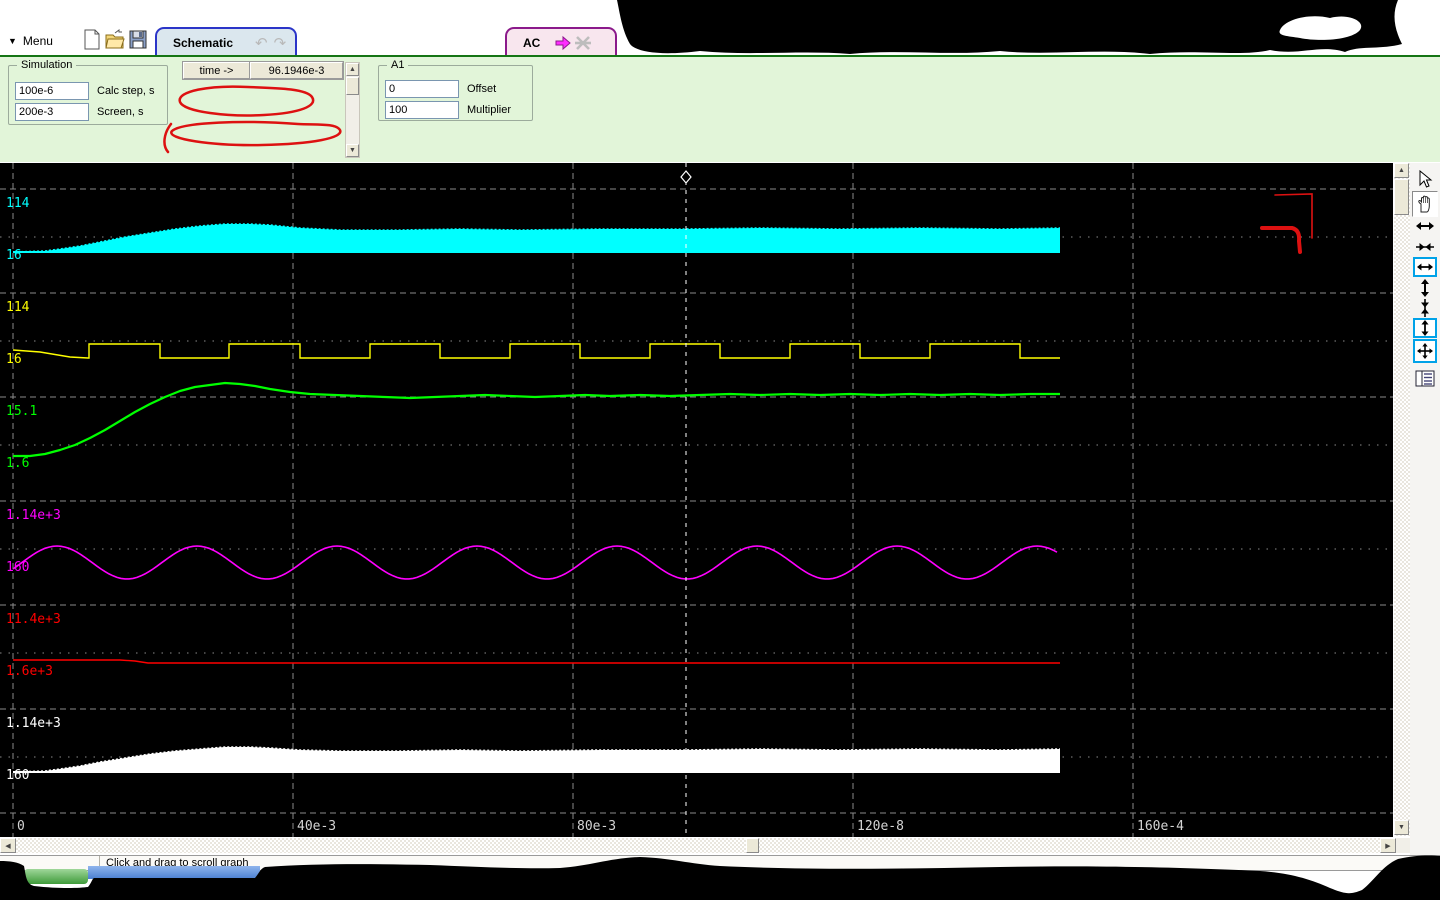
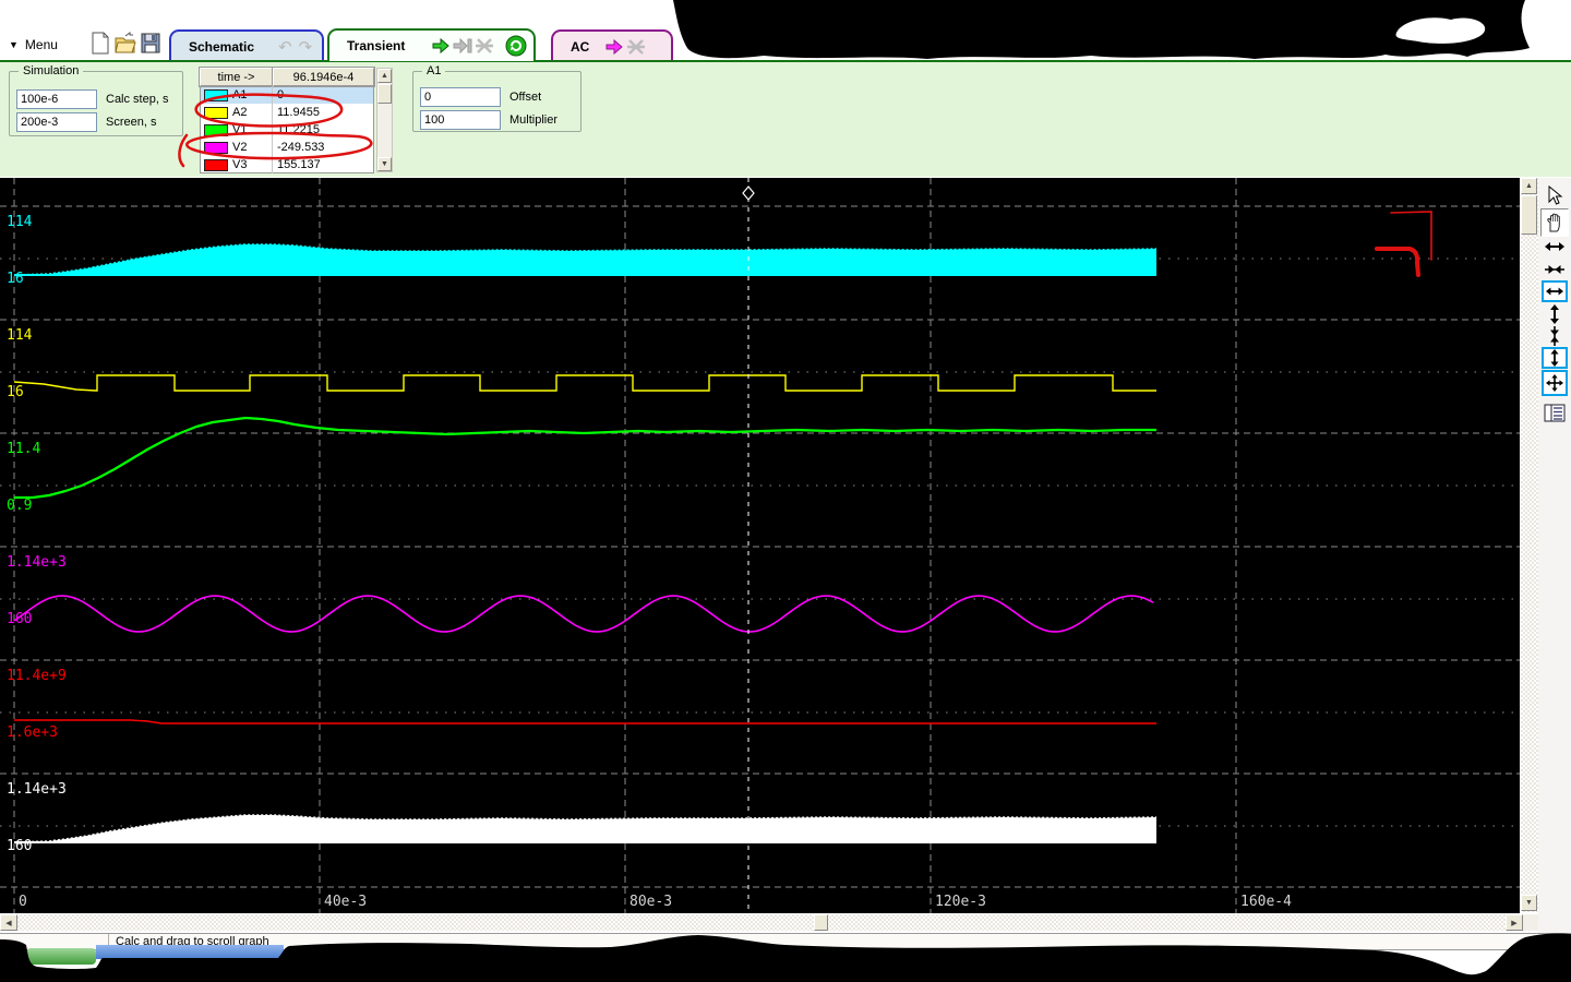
  ▼
  Menu
  Schematic
  ↶
  ↷
+ Transient
  AC
  Simulation
  100e-6
  Calc step, s
  200e-3
  Screen, s
  time ->
- 96.1946e-3
+ 96.1946e-4
+ A2
+ 11.9455
+ V1
+ 11.2215
+ V2
+ -249.533
+ V3
+ 155.137
  A1
  0
  Offset
  100
  Multiplier
  114
  16
  114
  16
- 15.1
+ 11.4
- 1.6
+ 0.9
  1.14e+3
  160
- 11.4e+3
+ 11.4e+9
  1.6e+3
  1.14e+3
  160
  0
  40e-3
  80e-3
- 120e-8
+ 120e-3
  160e-4
- Click and drag to scroll graph
+ Calc and drag to scroll graph
